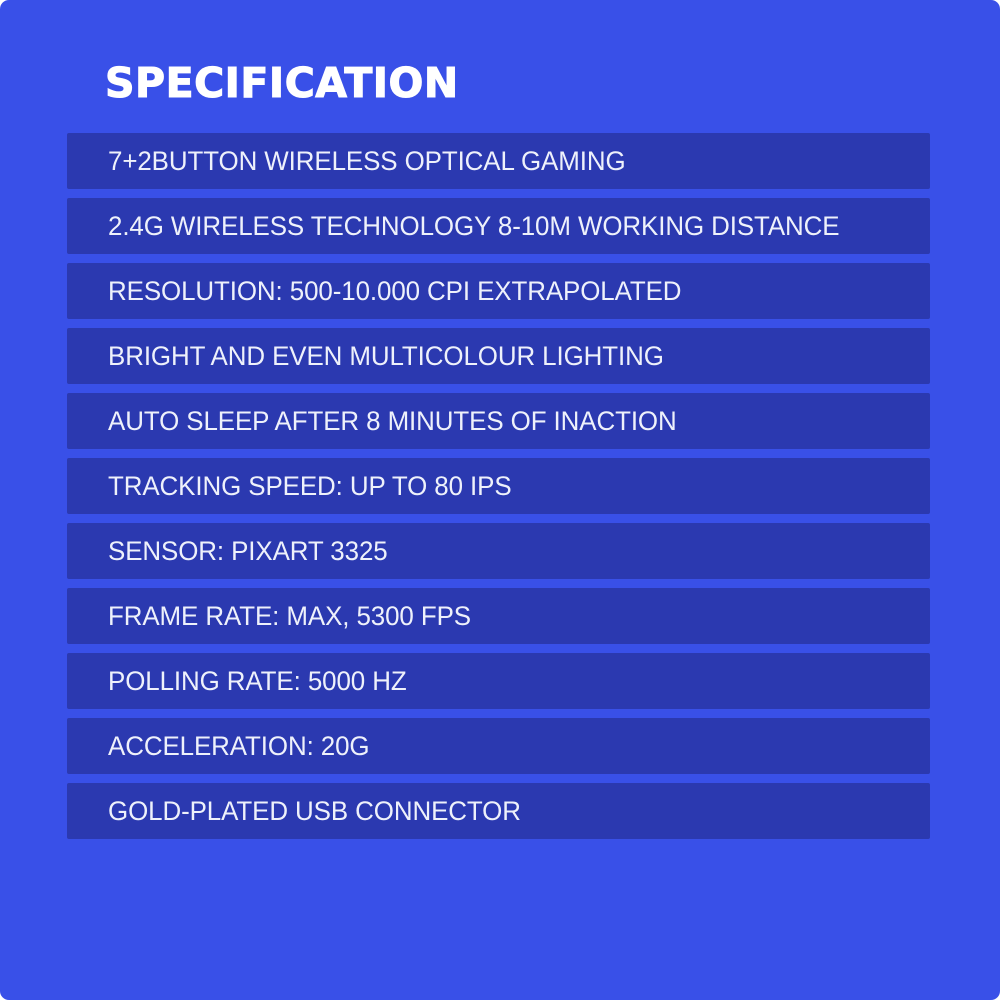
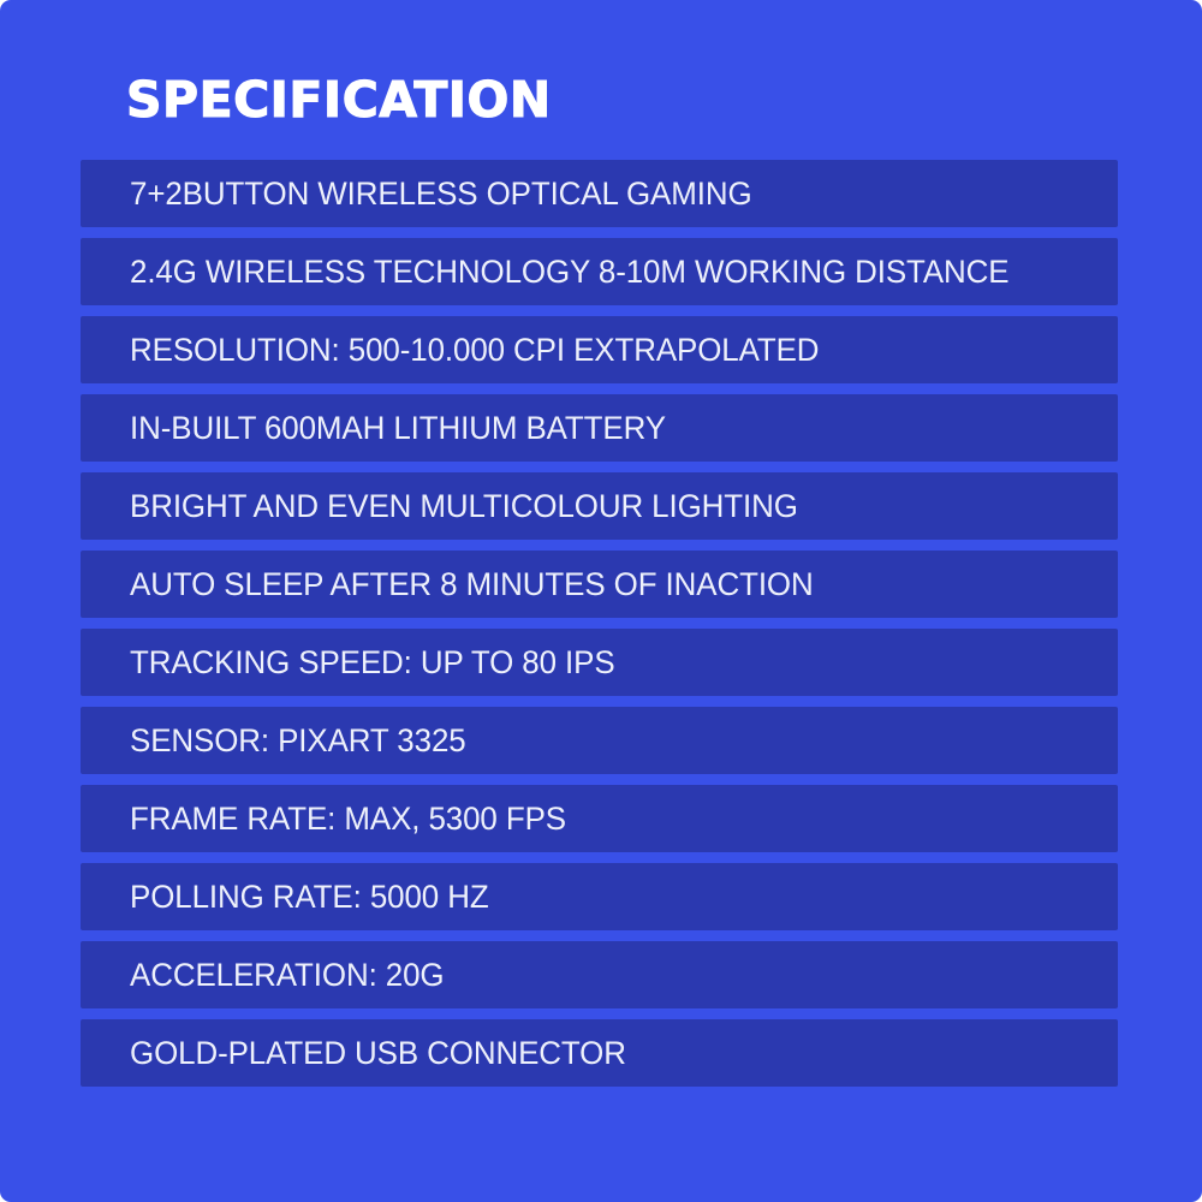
  SPECIFICATION
  7+2BUTTON WIRELESS OPTICAL GAMING
  2.4G WIRELESS TECHNOLOGY 8-10M WORKING DISTANCE
  RESOLUTION: 500-10.000 CPI EXTRAPOLATED
+ IN-BUILT 600MAH LITHIUM BATTERY
  BRIGHT AND EVEN MULTICOLOUR LIGHTING
  AUTO SLEEP AFTER 8 MINUTES OF INACTION
  TRACKING SPEED: UP TO 80 IPS
  SENSOR: PIXART 3325
  FRAME RATE: MAX, 5300 FPS
  POLLING RATE: 5000 HZ
  ACCELERATION: 20G
  GOLD-PLATED USB CONNECTOR
